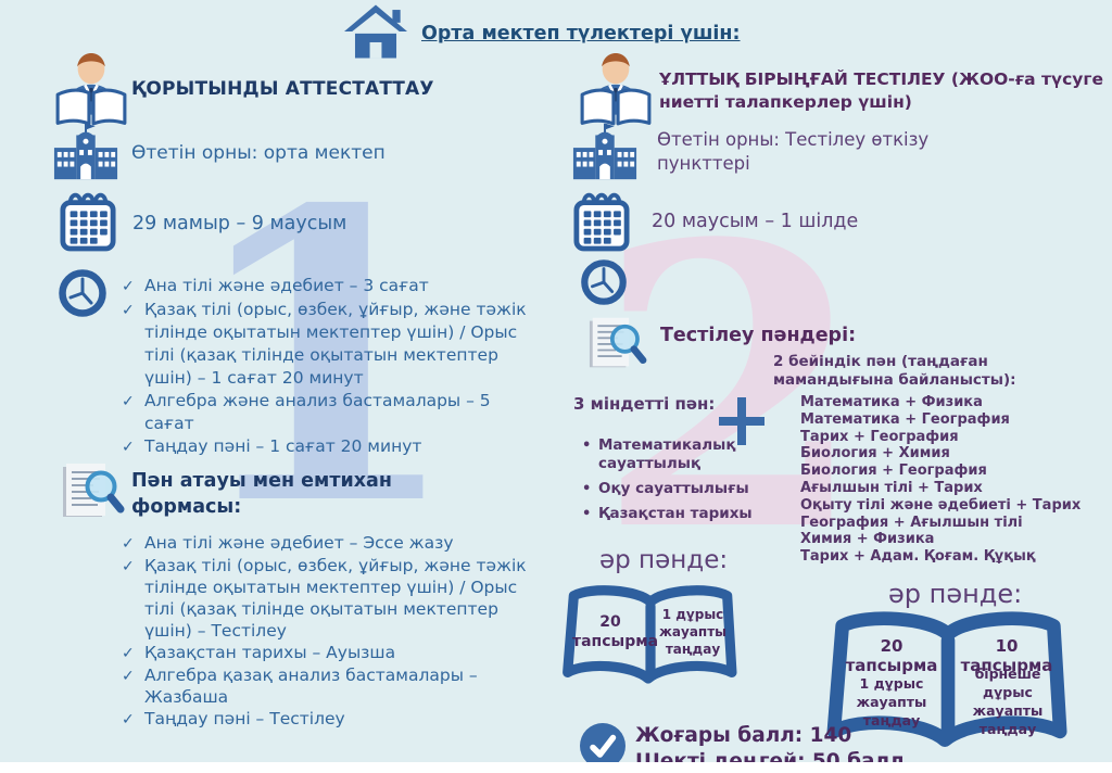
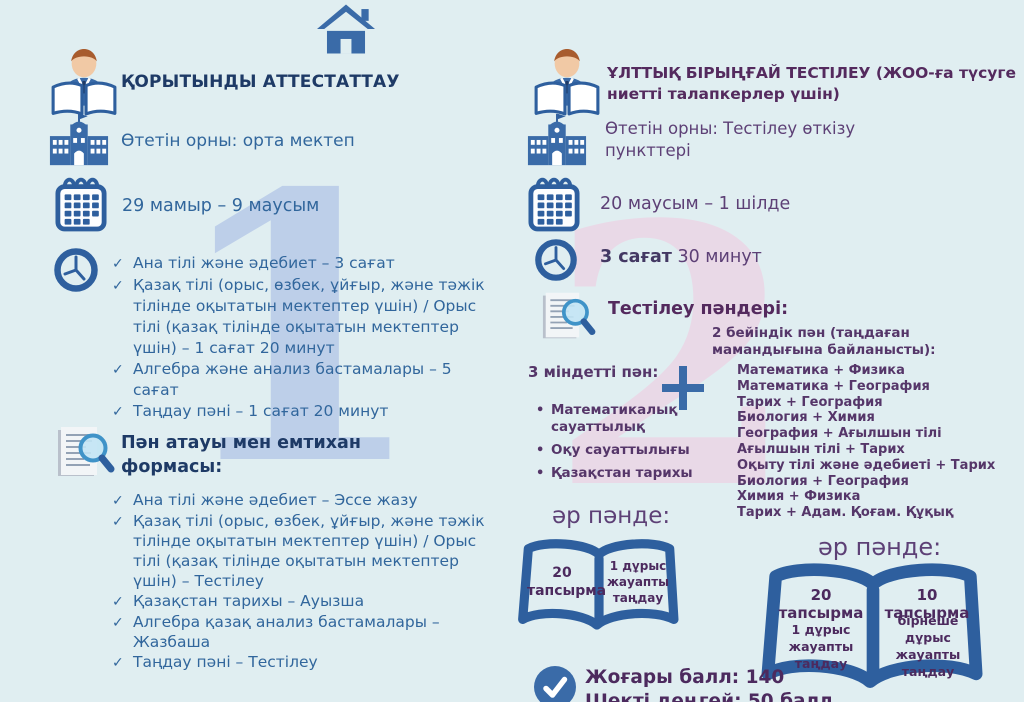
  1
  2
- Орта мектеп түлектері үшін:
  ҚОРЫТЫНДЫ АТТЕСТАТТАУ
  Өтетін орны: орта мектеп
  29 мамыр – 9 маусым
  ✓
  Ана тілі және әдебиет – 3 сағат
  ✓
  Қазақ тілі (орыс, өзбек, ұйғыр, және тәжік тілінде оқытатын мектептер үшін) / Орыс тілі (қазақ тілінде оқытатын мектептер үшін) – 1 сағат 20 минут
  ✓
  Алгебра және анализ бастамалары – 5 сағат
  ✓
  Таңдау пәні – 1 сағат 20 минут
  Пән атауы мен емтихан формасы:
  ✓
  Ана тілі және әдебиет – Эссе жазу
  ✓
  Қазақ тілі (орыс, өзбек, ұйғыр, және тәжік тілінде оқытатын мектептер үшін) / Орыс тілі (қазақ тілінде оқытатын мектептер үшін) – Тестілеу
  ✓
  Қазақстан тарихы – Ауызша
  ✓
  Алгебра қазақ анализ бастамалары – Жазбаша
  ✓
  Таңдау пәні – Тестілеу
  ҰЛТТЫҚ БІРЫҢҒАЙ ТЕСТІЛЕУ (ЖОО-ға түсуге ниетті талапкерлер үшін)
  Өтетін орны: Тестілеу өткізу пункттері
  20 маусым – 1 шілде
+ 3 сағат 30 минут
  Тестілеу пәндері:
  2 бейіндік пән (таңдаған мамандығына байланысты):
  3 міндетті пән:
  •
  Математикалық сауаттылық
  •
  Оқу сауаттылығы
  •
  Қазақстан тарихы
  Математика + Физика
  Математика + География
  Тарих + География
  Биология + Химия
- Биология + География
+ География + Ағылшын тілі
  Ағылшын тілі + Тарих
  Оқыту тілі және әдебиеті + Тарих
- География + Ағылшын тілі
+ Биология + География
  Химия + Физика
  Тарих + Адам. Қоғам. Құқық
  әр пәнде:
  20 тапсырма
  1 дұрыс жауапты таңдау
  әр пәнде:
  20 тапсырма
  1 дұрыс жауапты таңдау
  10 тапсырма
  бірнеше дұрыс жауапты таңдау
  Жоғары балл: 140
